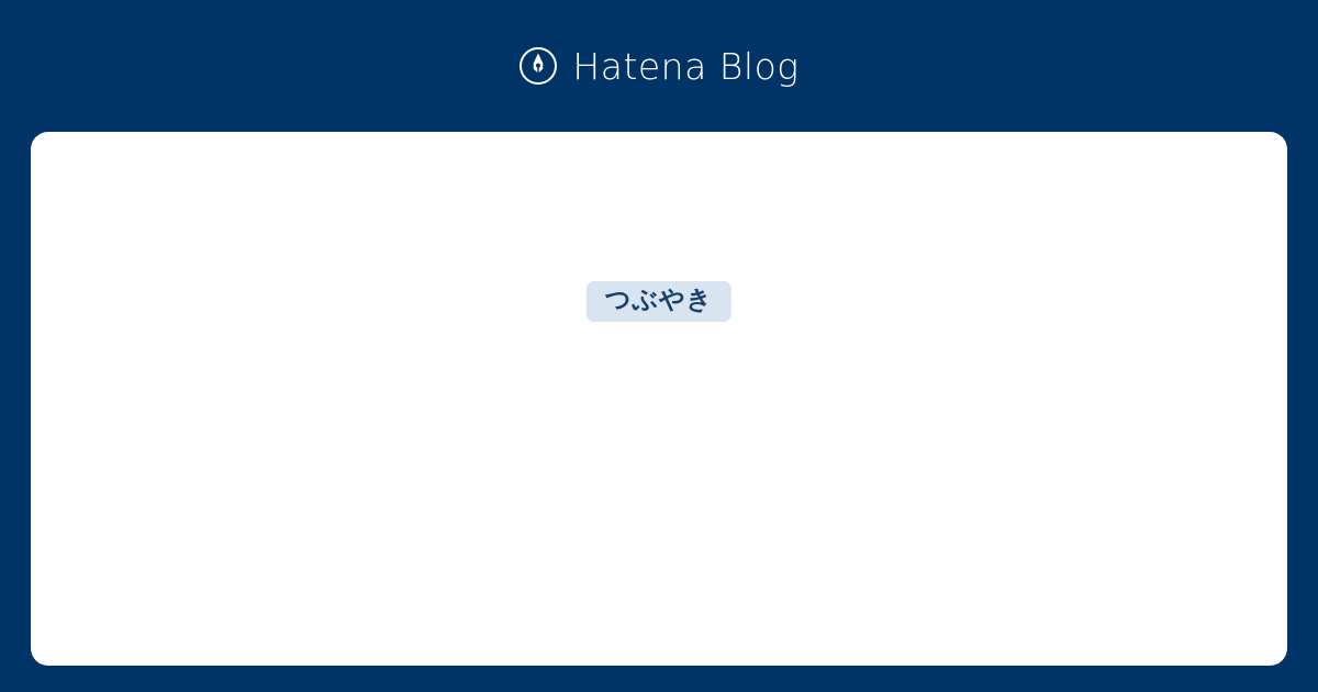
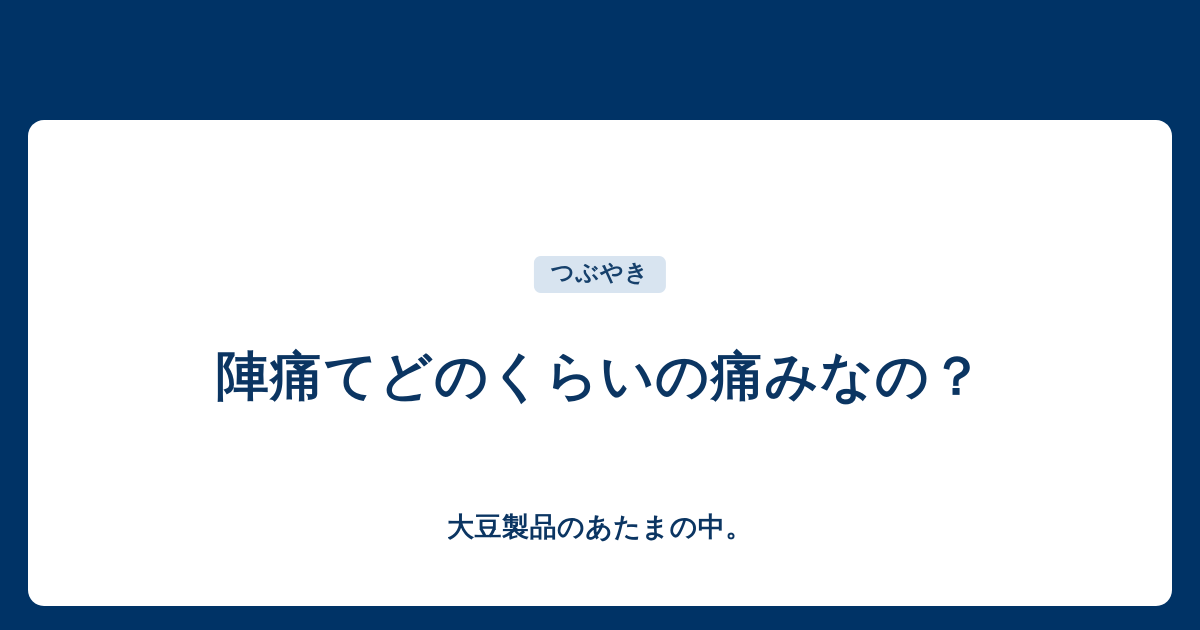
- Hatena Blog
  つぶやき
+ 陣痛てどのくらいの痛みなの？
+ 大豆製品のあたまの中。
